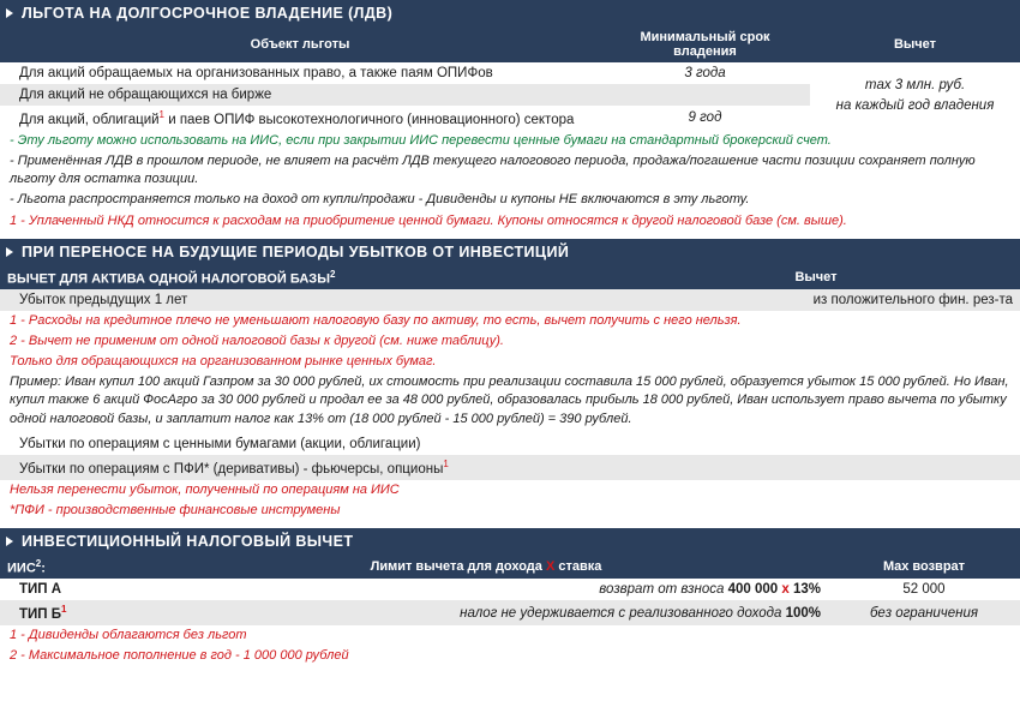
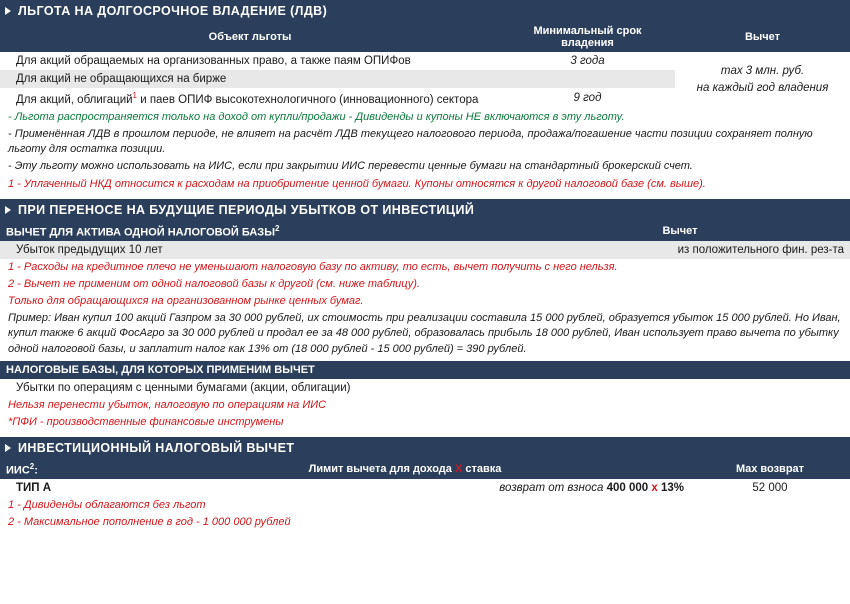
  ЛЬГОТА НА ДОЛГОСРОЧНОЕ ВЛАДЕНИЕ (ЛДВ)
  Объект льготы	Минимальный срок владения	Вычет
  Для акций обращаемых на организованных право, а также паям ОПИФов	3 года	max 3 млн. руб. на каждый год владения
  Для акций не обращающихся на бирже
  Для акций, облигаций1 и паев ОПИФ высокотехнологичного (инновационного) сектора	9 год
- - Эту льготу можно использовать на ИИС, если при закрытии ИИС перевести ценные бумаги на стандартный брокерский счет.
+ - Льгота распространяется только на доход от купли/продажи - Дивиденды и купоны НЕ включаются в эту льготу.
  - Применённая ЛДВ в прошлом периоде, не влияет на расчёт ЛДВ текущего налогового периода, продажа/погашение части позиции сохраняет полную льготу для остатка позиции.
- - Льгота распространяется только на доход от купли/продажи - Дивиденды и купоны НЕ включаются в эту льготу.
+ - Эту льготу можно использовать на ИИС, если при закрытии ИИС перевести ценные бумаги на стандартный брокерский счет.
  1 - Уплаченный НКД относится к расходам на приобритение ценной бумаги. Купоны относятся к другой налоговой базе (см. выше).
  ПРИ ПЕРЕНОСЕ НА БУДУЩИЕ ПЕРИОДЫ УБЫТКОВ ОТ ИНВЕСТИЦИЙ
  ВЫЧЕТ ДЛЯ АКТИВА ОДНОЙ НАЛОГОВОЙ БАЗЫ2	Вычет
- Убыток предыдущих 1 лет	из положительного фин. рез-та
+ Убыток предыдущих 10 лет	из положительного фин. рез-та
  1 - Расходы на кредитное плечо не уменьшают налоговую базу по активу, то есть, вычет получить с него нельзя.
  2 - Вычет не применим от одной налоговой базы к другой (см. ниже таблицу).
  Только для обращающихся на организованном рынке ценных бумаг.
  Пример: Иван купил 100 акций Газпром за 30 000 рублей, их стоимость при реализации составила 15 000 рублей, образуется убыток 15 000 рублей. Но Иван, купил также 6 акций ФосАгро за 30 000 рублей и продал ее за 48 000 рублей, образовалась прибыль 18 000 рублей, Иван использует право вычета по убытку одной налоговой базы, и заплатит налог как 13% от (18 000 рублей - 15 000 рублей) = 390 рублей.
+ НАЛОГОВЫЕ БАЗЫ, ДЛЯ КОТОРЫХ ПРИМЕНИМ ВЫЧЕТ
  Убытки по операциям с ценными бумагами (акции, облигации)
- Убытки по операциям с ПФИ* (деривативы) - фьючерсы, опционы1
- Нельзя перенести убыток, полученный по операциям на ИИС
+ Нельзя перенести убыток, налоговую по операциям на ИИС
  *ПФИ - производственные финансовые инструмены
  ИНВЕСТИЦИОННЫЙ НАЛОГОВЫЙ ВЫЧЕТ
  ИИС2:	Лимит вычета для дохода X ставка	Max возврат
  ТИП А	возврат от взноса 400 000 х 13%	52 000
- ТИП Б1	налог не удерживается с реализованного дохода 100%	без ограничения
  1 - Дивиденды облагаются без льгот
  2 - Максимальное пополнение в год - 1 000 000 рублей
